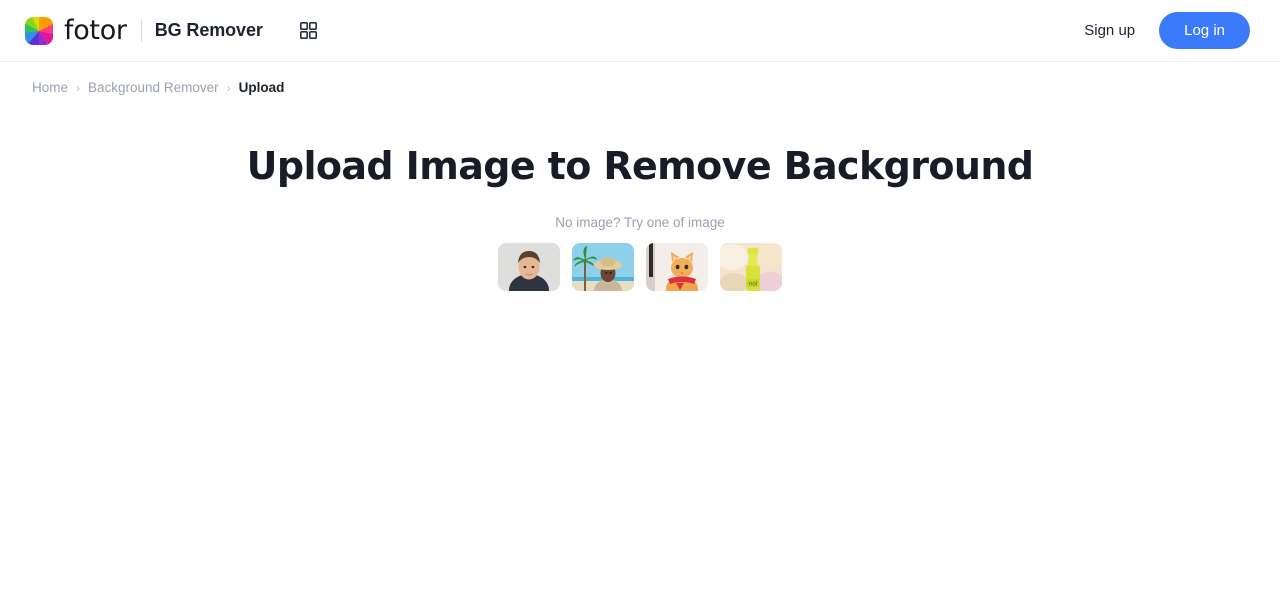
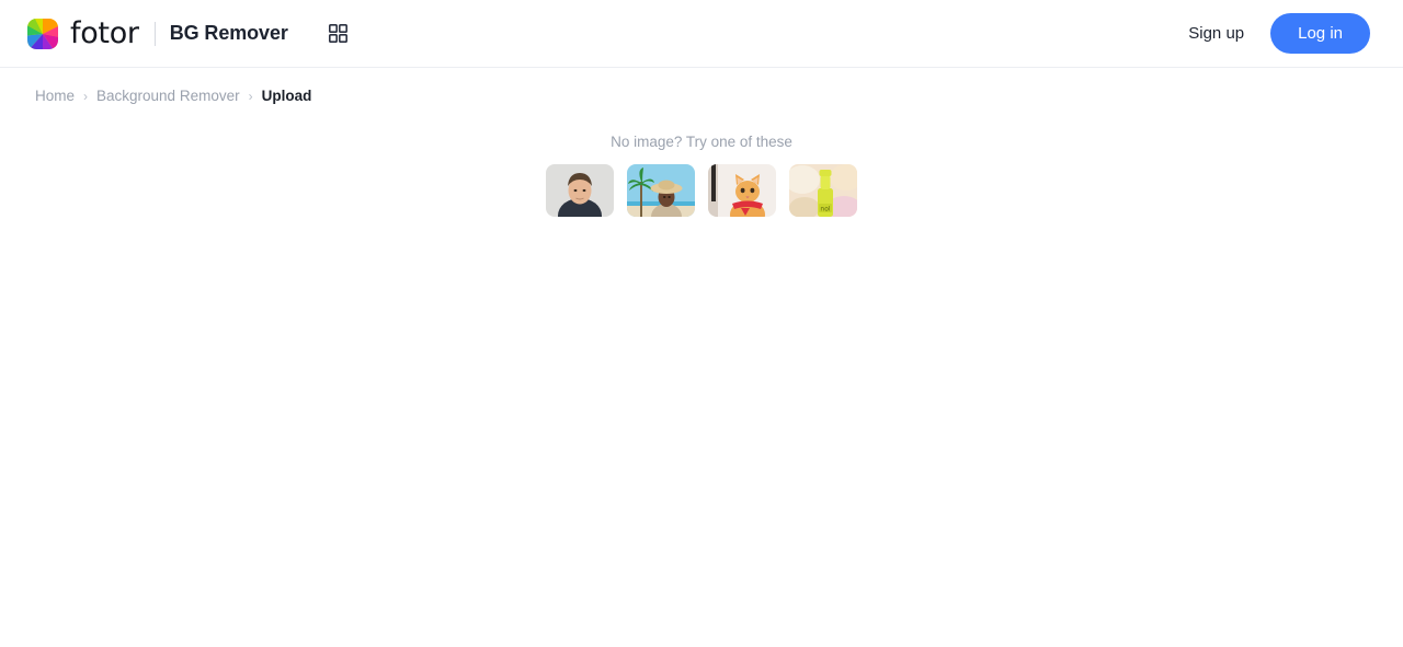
  fotor
  BG Remover
  Sign up
  Log in
  Home
  ›
  Background Remover
  ›
  Upload
- Upload Image to Remove Background
- No image? Try one of image
+ No image? Try one of these
